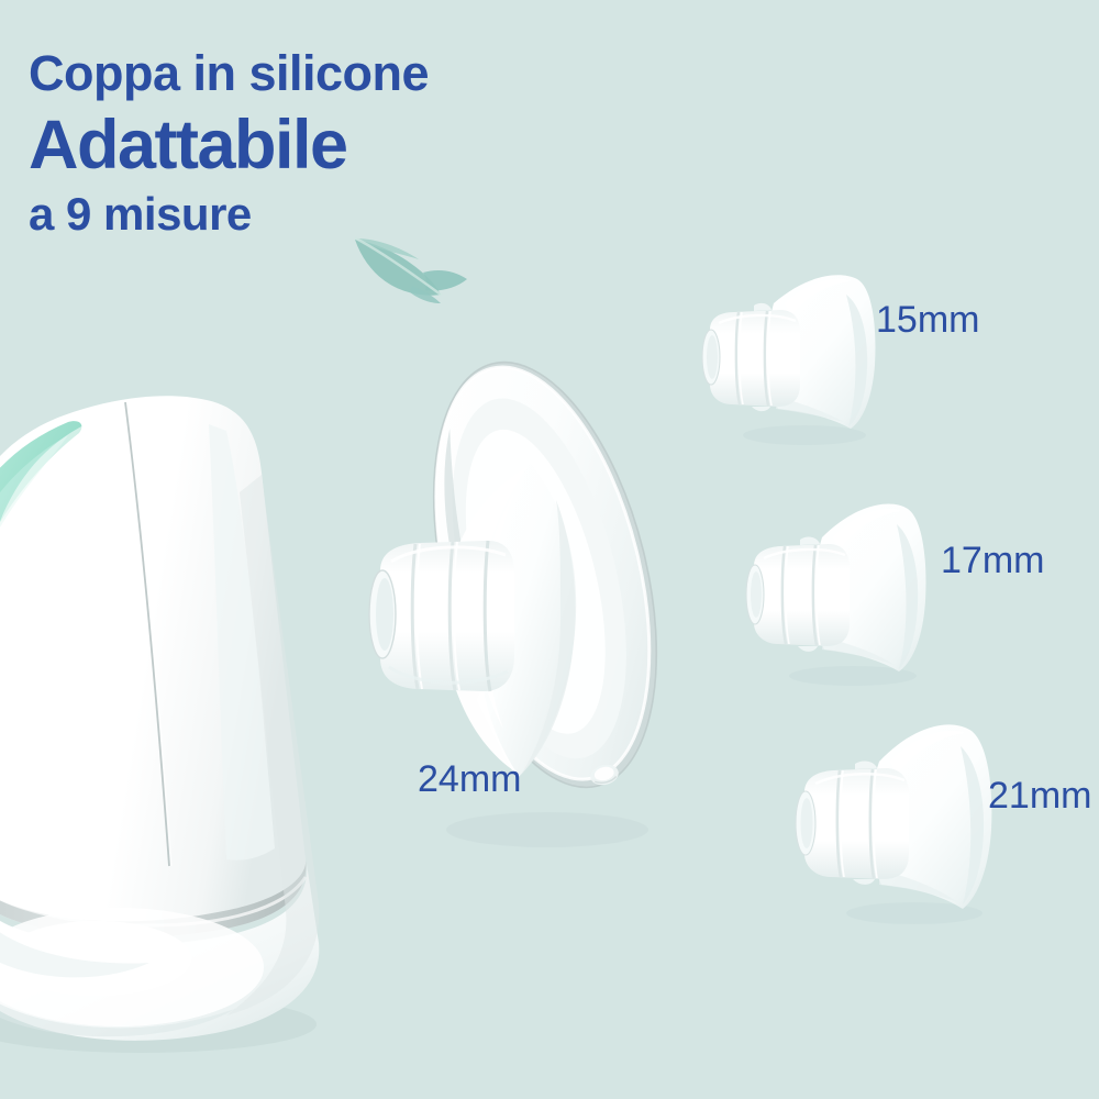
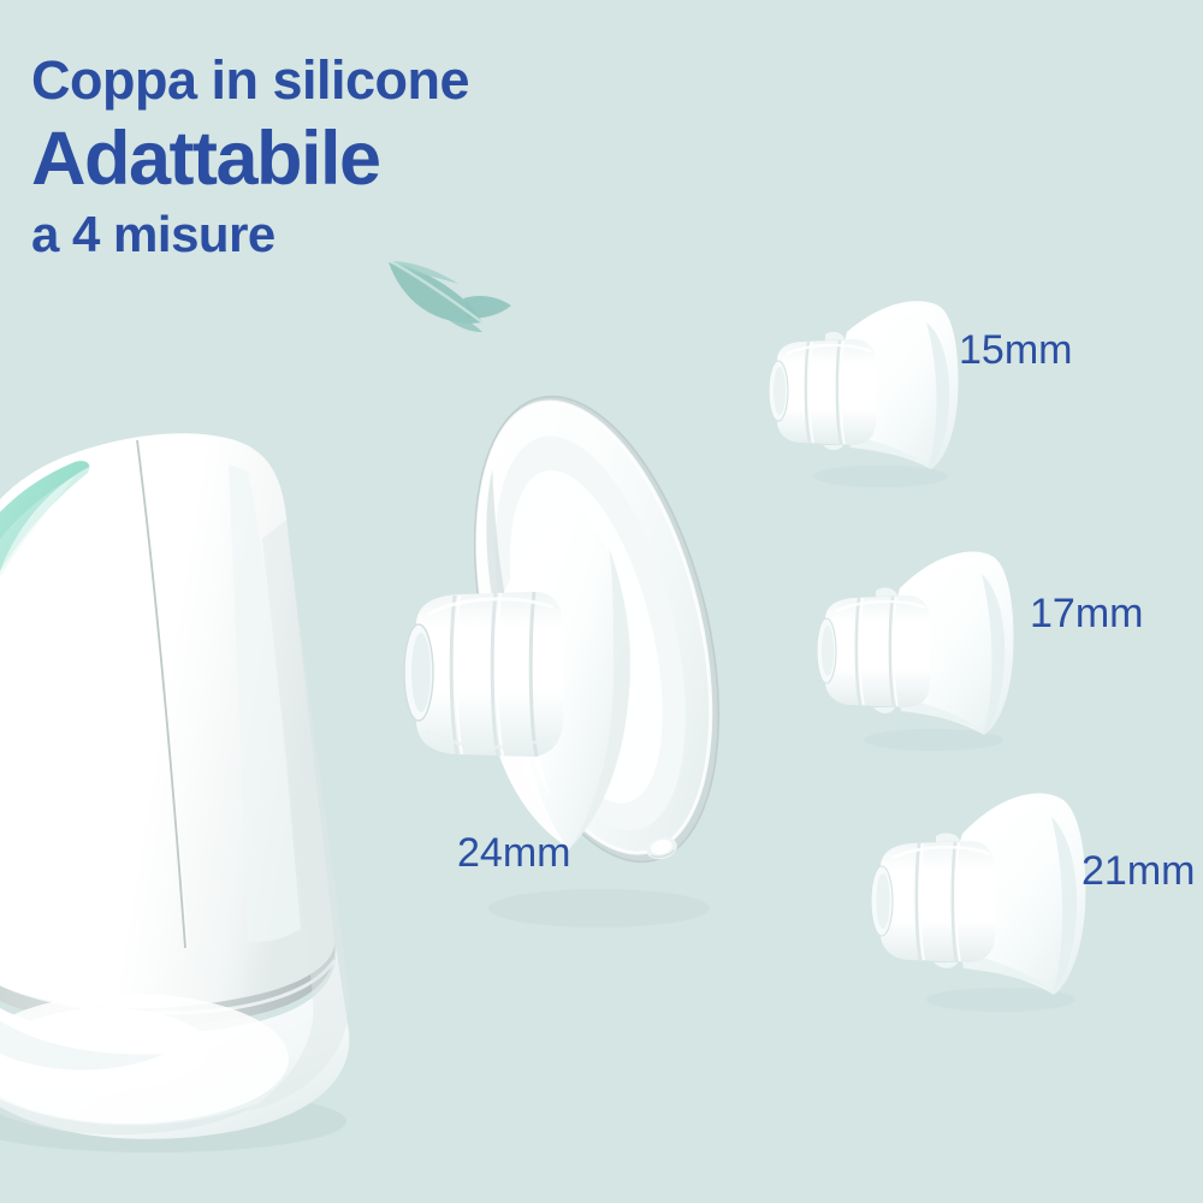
  Coppa in silicone
  Adattabile
- a 9 misure
+ a 4 misure
  15mm
  17mm
  21mm
  24mm
